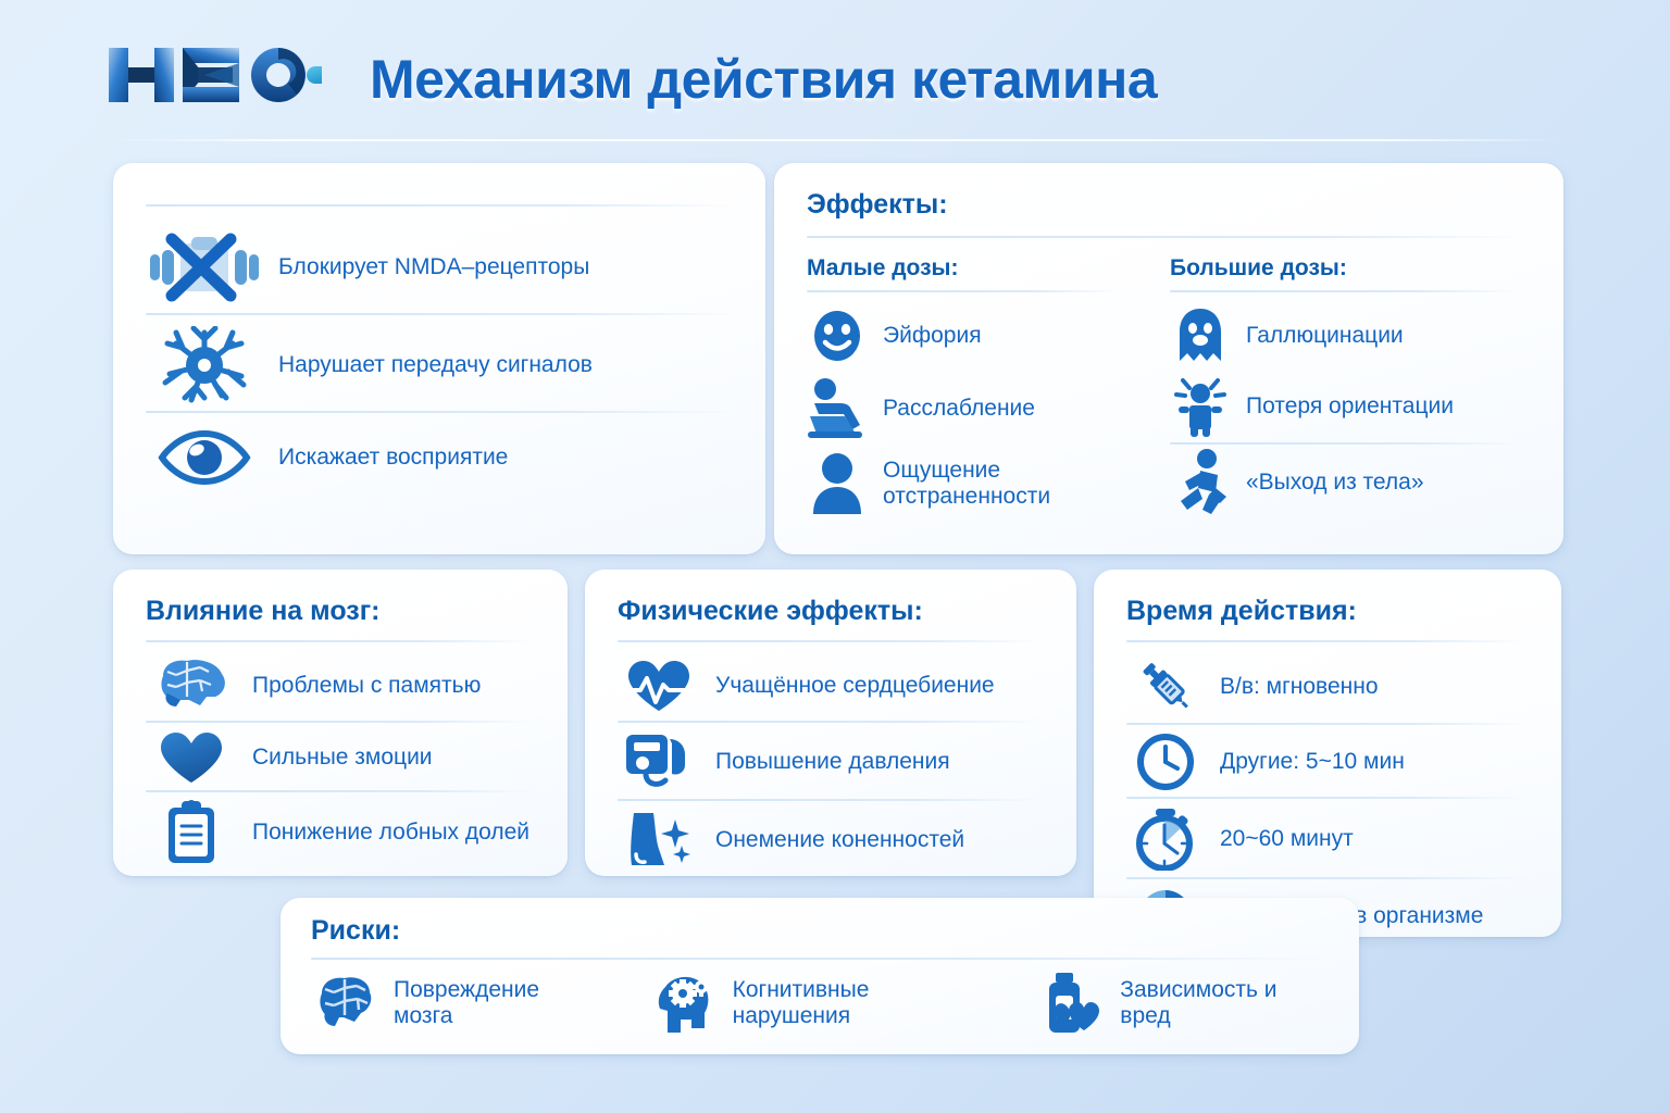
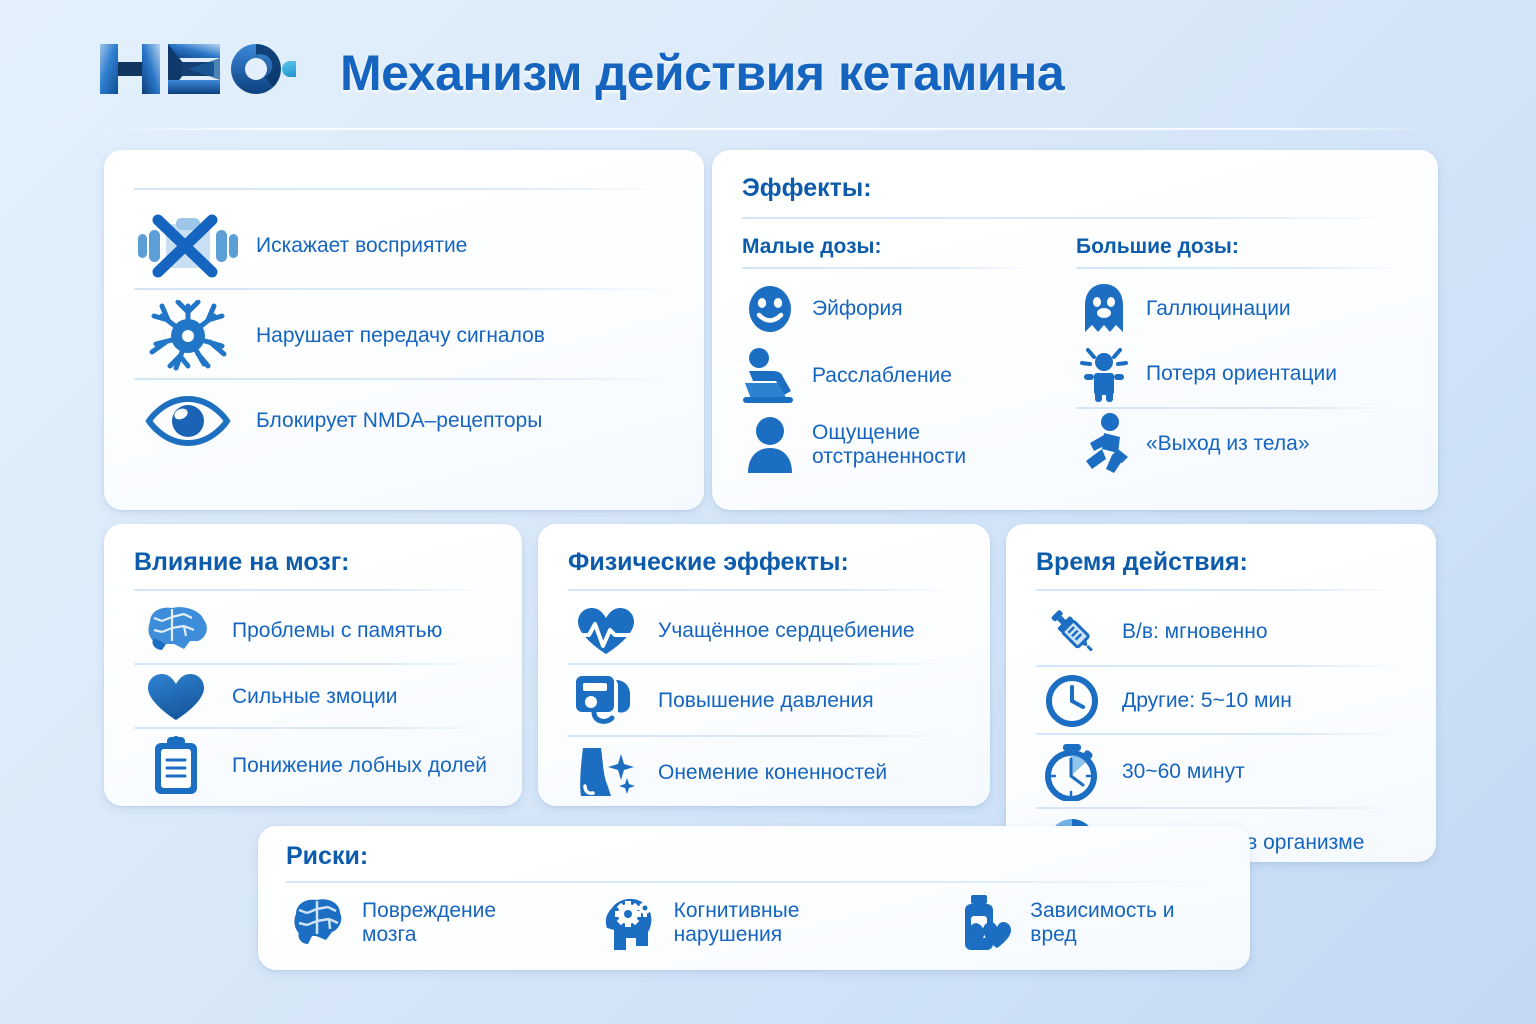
  Механизм действия кетамина
- Блокирует NMDA–рецепторы
+ Искажает восприятие
  Нарушает передачу сигналов
- Искажает восприятие
+ Блокирует NMDA–рецепторы
  Эффекты:
  Малые дозы:
  Эйфория
  Расслабление
  Ощущение отстраненности
  Большие дозы:
  Галлюцинации
  Потеря ориентации
  «Выход из тела»
  Влияние на мозг:
  Проблемы с памятью
  Сильные змоции
  Понижение лобных долей
  Физические эффекты:
  Учащённое сердцебиение
  Повышение давления
  Онемение коненностей
  Время действия:
  В/в: мгновенно
  Другие: 5~10 мин
- 20~60 минут
+ 30~60 минут
  Риски:
  Повреждение мозга
  Когнитивные нарушения
  Зависимость и вред
